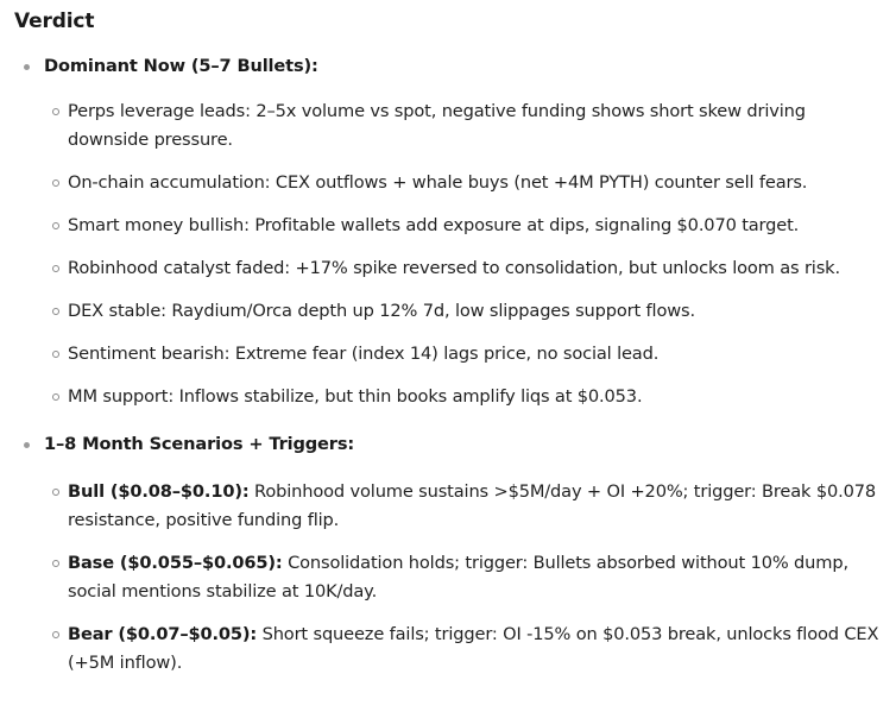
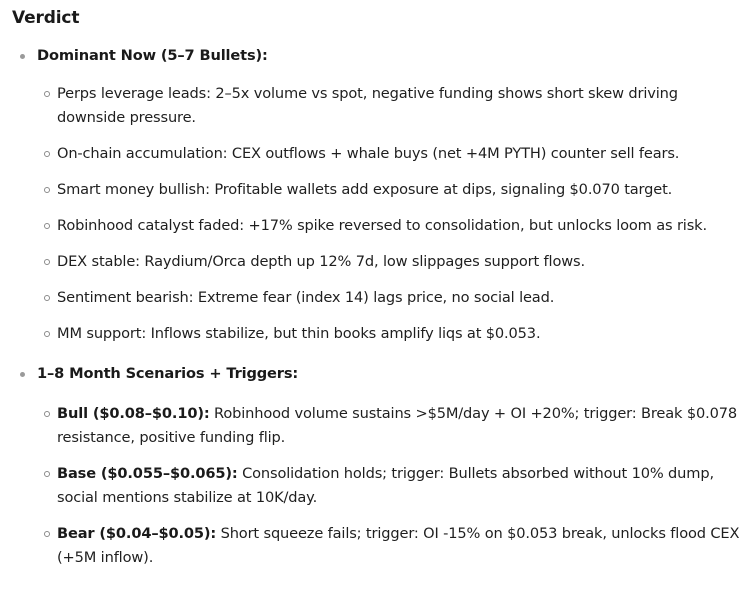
  Verdict
  Dominant Now (5–7 Bullets):
  Perps leverage leads: 2–5x volume vs spot, negative funding shows short skew driving downside pressure.
  On-chain accumulation: CEX outflows + whale buys (net +4M PYTH) counter sell fears.
  Smart money bullish: Profitable wallets add exposure at dips, signaling $0.070 target.
  Robinhood catalyst faded: +17% spike reversed to consolidation, but unlocks loom as risk.
  DEX stable: Raydium/Orca depth up 12% 7d, low slippages support flows.
  Sentiment bearish: Extreme fear (index 14) lags price, no social lead.
  MM support: Inflows stabilize, but thin books amplify liqs at $0.053.
  1–8 Month Scenarios + Triggers:
  Bull ($0.08–$0.10): Robinhood volume sustains >$5M/day + OI +20%; trigger: Break $0.078 resistance, positive funding flip.
  Base ($0.055–$0.065): Consolidation holds; trigger: Bullets absorbed without 10% dump, social mentions stabilize at 10K/day.
- Bear ($0.07–$0.05): Short squeeze fails; trigger: OI -15% on $0.053 break, unlocks flood CEX (+5M inflow).
+ Bear ($0.04–$0.05): Short squeeze fails; trigger: OI -15% on $0.053 break, unlocks flood CEX (+5M inflow).
